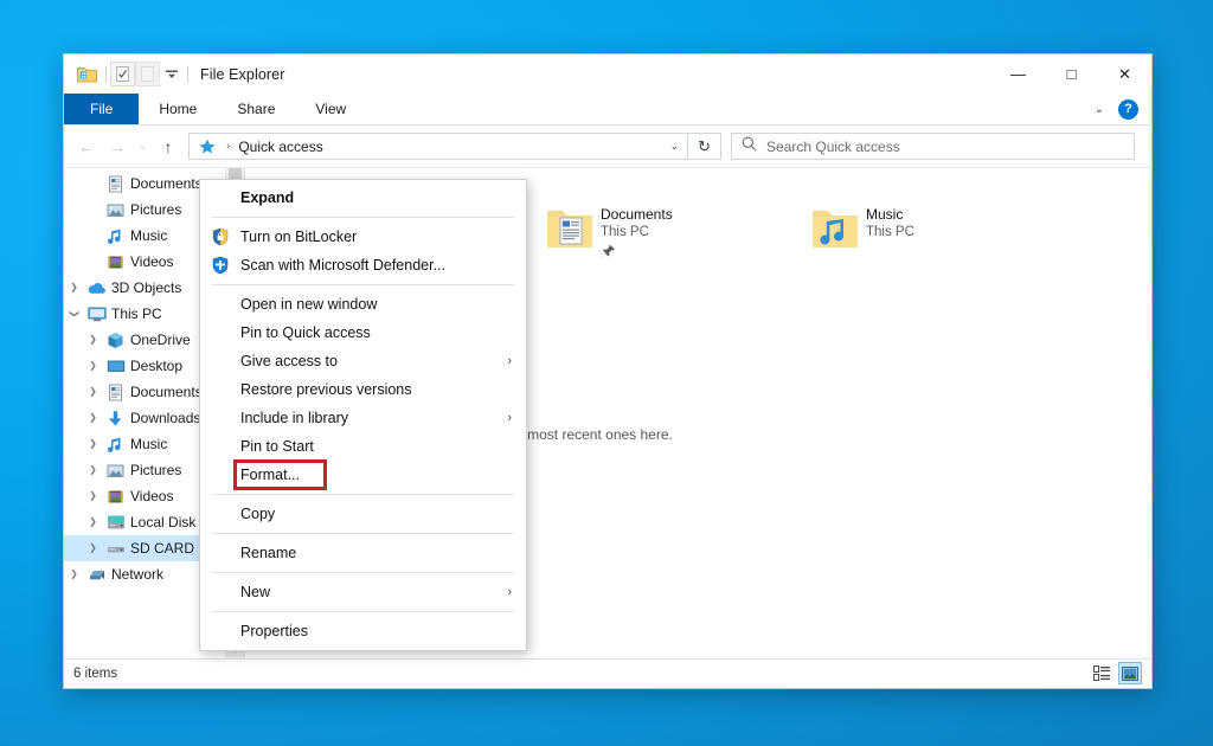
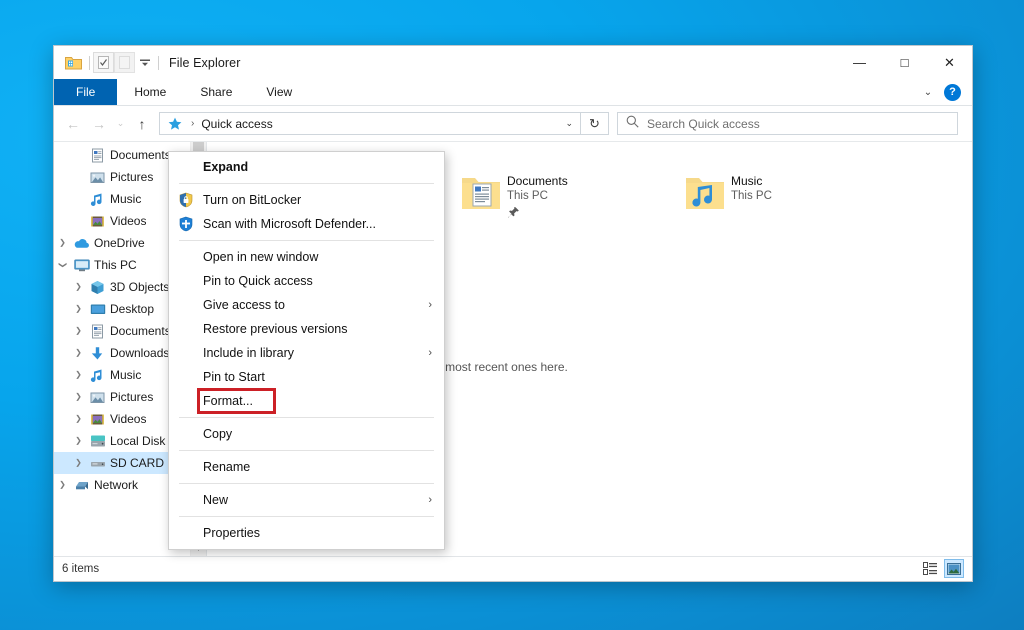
  File Explorer
  —
  □
  ✕
  File
  Home
  Share
  View
  ⌄
  ?
  ←
  →
  ⌄
  ↑
  ›
  Quick access
  ⌄
  ↻
  Search Quick access
  Document
  Pictures
  Music
  Videos
  ❯
- 3D Objects
+ OneDrive
  This PC
  ❯
- OneDrive
+ 3D Objects
  ❯
  Desktop
  ❯
  Document
  ❯
  Downloads
  ❯
  Music
  ❯
  Pictures
  ❯
  Videos
  ❯
  ❯
  ❯
  Network
  Documents
  This PC
  Music
  This PC
  6 items
  Expand
  Turn on BitLocker
  Scan with Microsoft Defender...
  Open in new window
  Pin to Quick access
  Give access to
  ›
  Restore previous versions
  Include in library
  ›
  Pin to Start
  Format...
  Copy
  Rename
  New
  ›
  Properties
